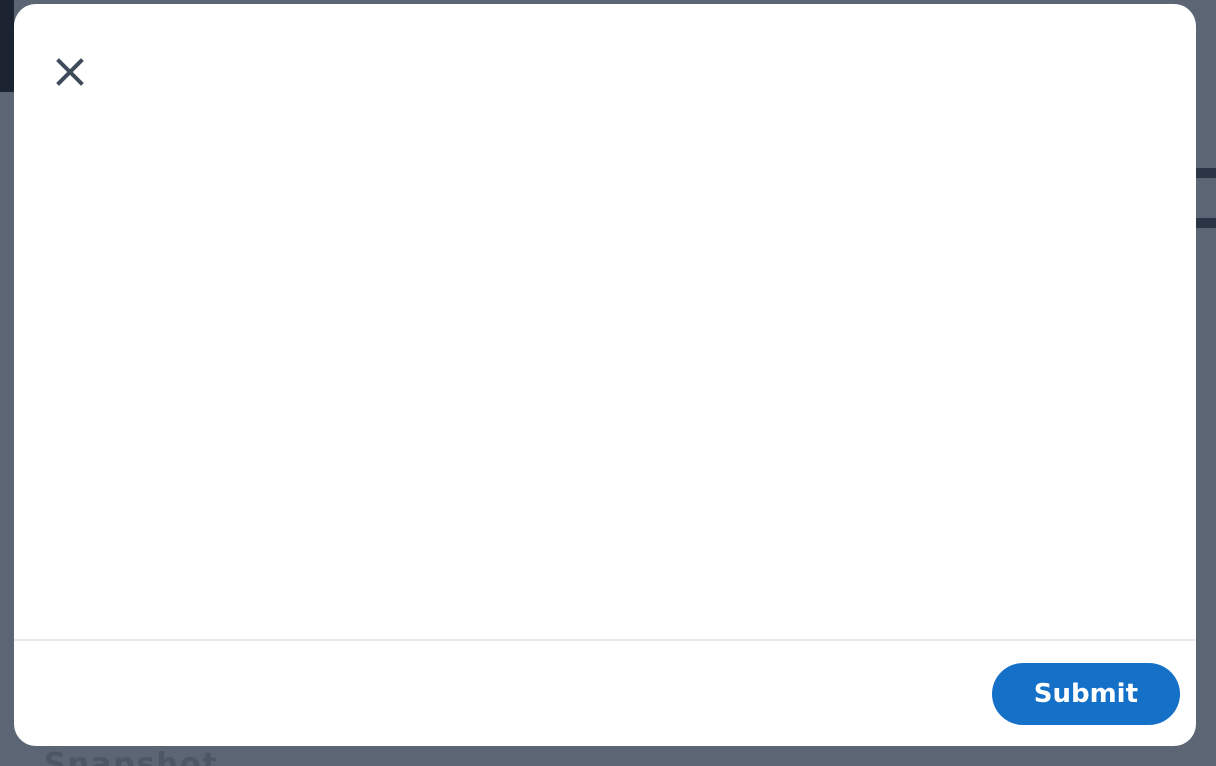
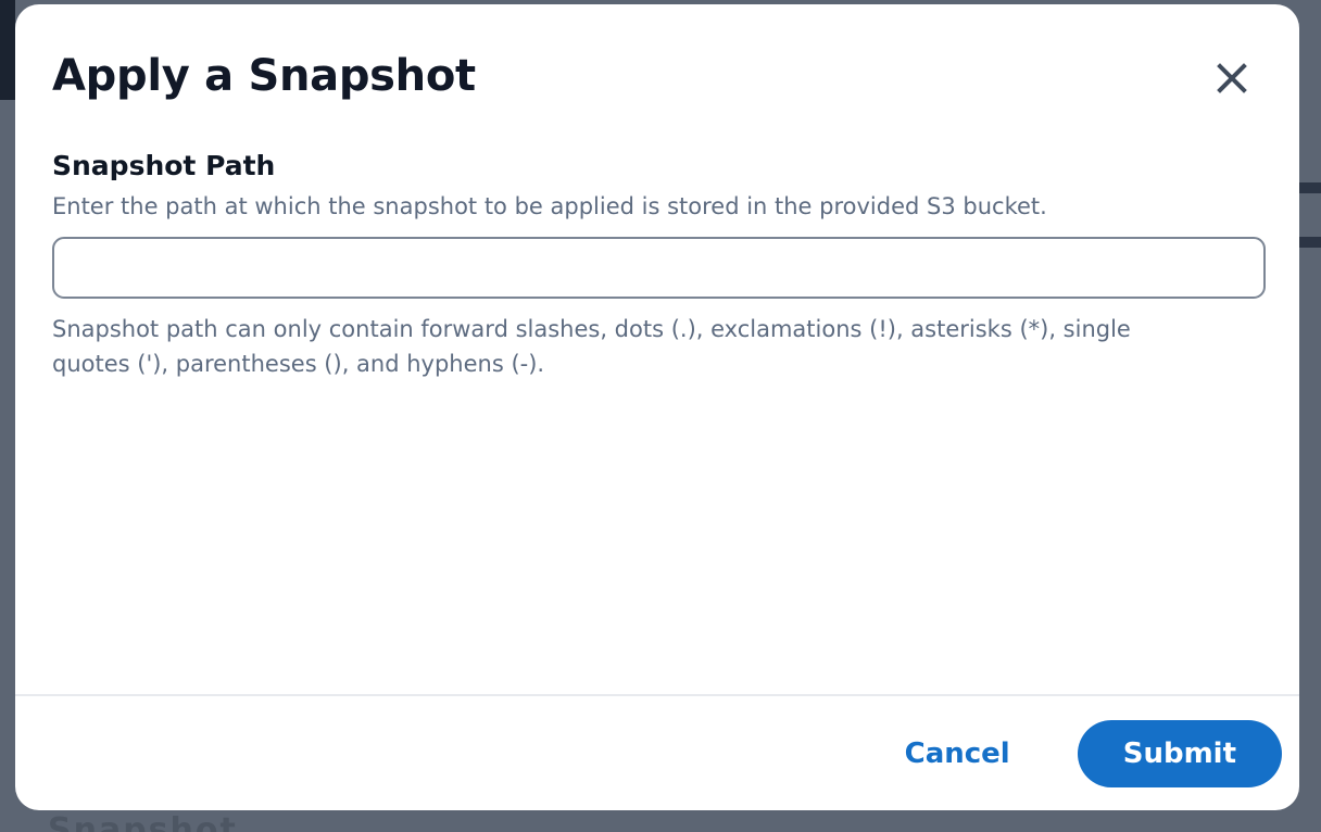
+ Apply a Snapshot
+ Snapshot Path
+ Enter the path at which the snapshot to be applied is stored in the provided S3 bucket.
+ Snapshot path can only contain forward slashes, dots (.), exclamations (!), asterisks (*), single quotes ('), parentheses (), and hyphens (-).
+ Cancel
  Submit
